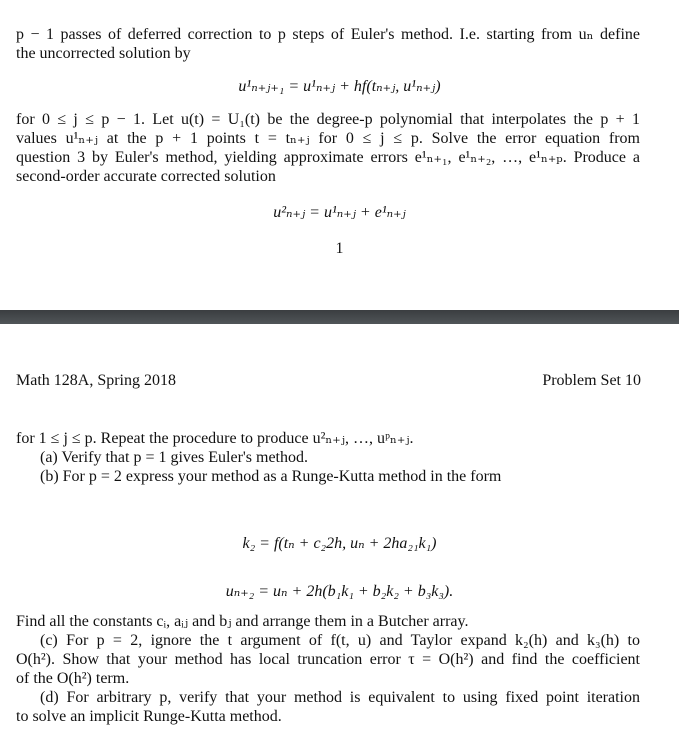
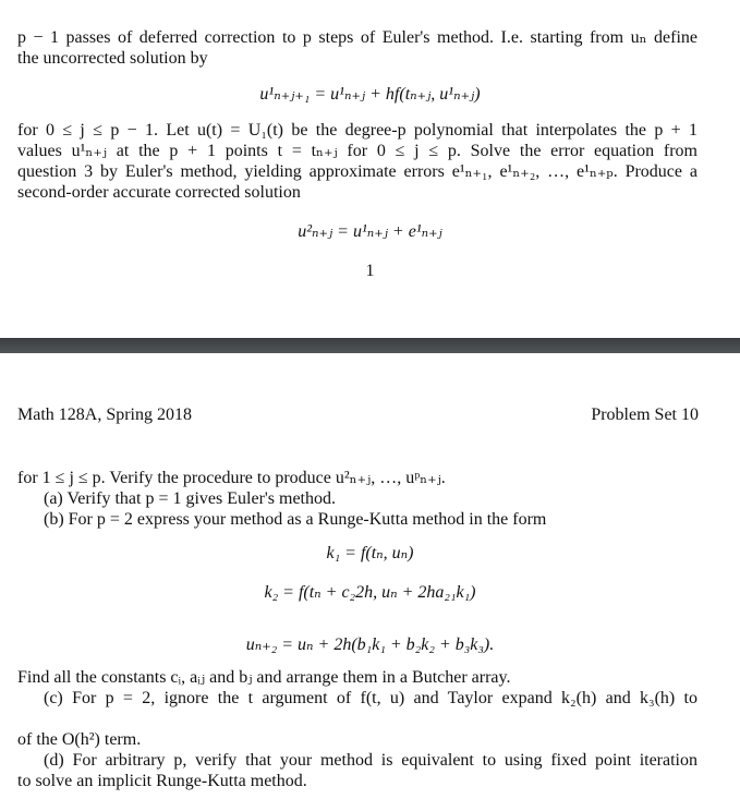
  p − 1 passes of deferred correction to p steps of Euler's method. I.e. starting from uₙ define
  the uncorrected solution by
  u¹ₙ₊ⱼ₊₁ = u¹ₙ₊ⱼ + hf(tₙ₊ⱼ, u¹ₙ₊ⱼ)
  for 0 ≤ j ≤ p − 1. Let u(t) = U₁(t) be the degree-p polynomial that interpolates the p + 1
  values u¹ₙ₊ⱼ at the p + 1 points t = tₙ₊ⱼ for 0 ≤ j ≤ p. Solve the error equation from
  question 3 by Euler's method, yielding approximate errors e¹ₙ₊₁, e¹ₙ₊₂, …, e¹ₙ₊ₚ. Produce a
  second-order accurate corrected solution
  u²ₙ₊ⱼ = u¹ₙ₊ⱼ + e¹ₙ₊ⱼ
  1
  Math 128A, Spring 2018
  Problem Set 10
- for 1 ≤ j ≤ p. Repeat the procedure to produce u²ₙ₊ⱼ, …, uᵖₙ₊ⱼ.
+ for 1 ≤ j ≤ p. Verify the procedure to produce u²ₙ₊ⱼ, …, uᵖₙ₊ⱼ.
  (a) Verify that p = 1 gives Euler's method.
  (b) For p = 2 express your method as a Runge-Kutta method in the form
+ k₁ = f(tₙ, uₙ)
  k₂ = f(tₙ + c₂2h, uₙ + 2ha₂₁k₁)
  uₙ₊₂ = uₙ + 2h(b₁k₁ + b₂k₂ + b₃k₃).
  Find all the constants cᵢ, aᵢⱼ and bⱼ and arrange them in a Butcher array.
  (c) For p = 2, ignore the t argument of f(t, u) and Taylor expand k₂(h) and k₃(h) to
- O(h²). Show that your method has local truncation error τ = O(h²) and find the coefficient
  of the O(h²) term.
  (d) For arbitrary p, verify that your method is equivalent to using fixed point iteration
  to solve an implicit Runge-Kutta method.
